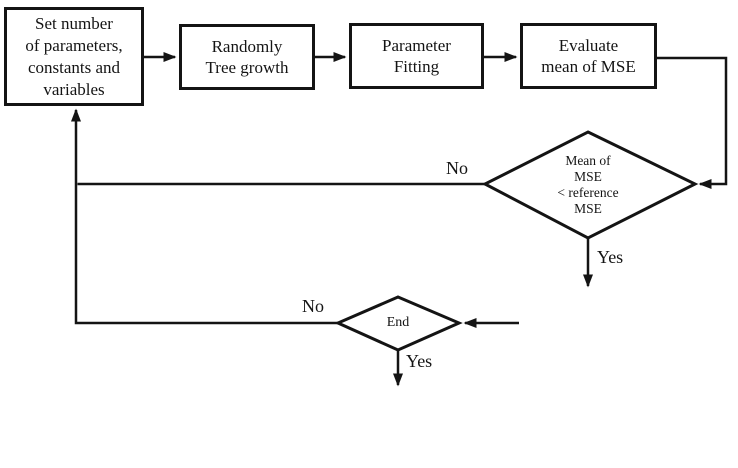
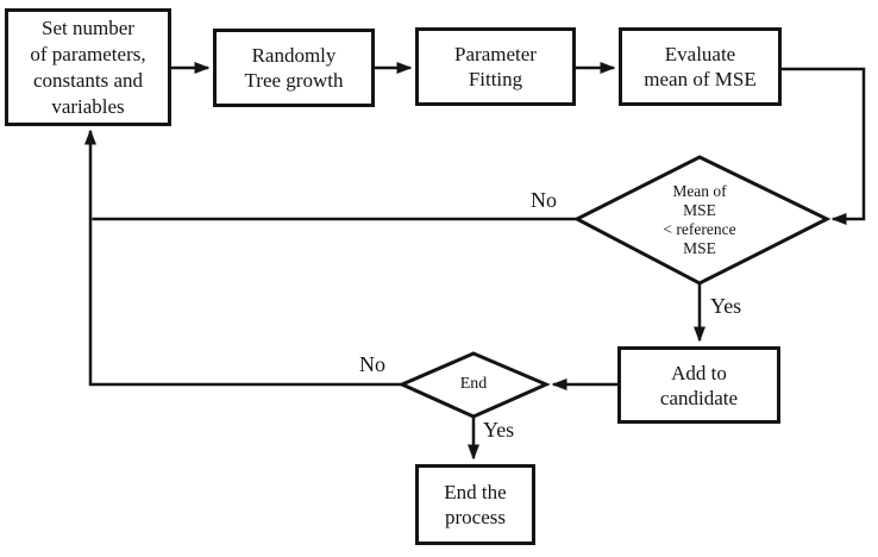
  Set number
  of parameters,
  constants and
  variables
  Randomly
  Tree growth
  Parameter
  Fitting
  Evaluate
  mean of MSE
+ Add to
+ candidate
+ End the
+ process
  Mean of
  MSE
  < reference
  MSE
  End
  No
  Yes
  No
  Yes
